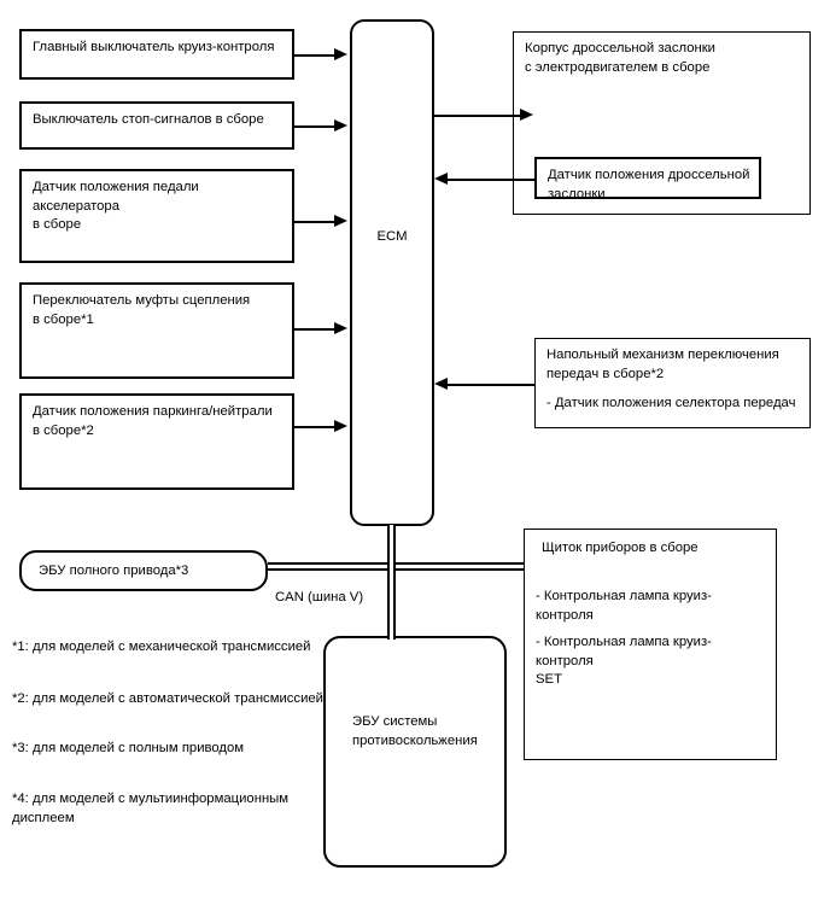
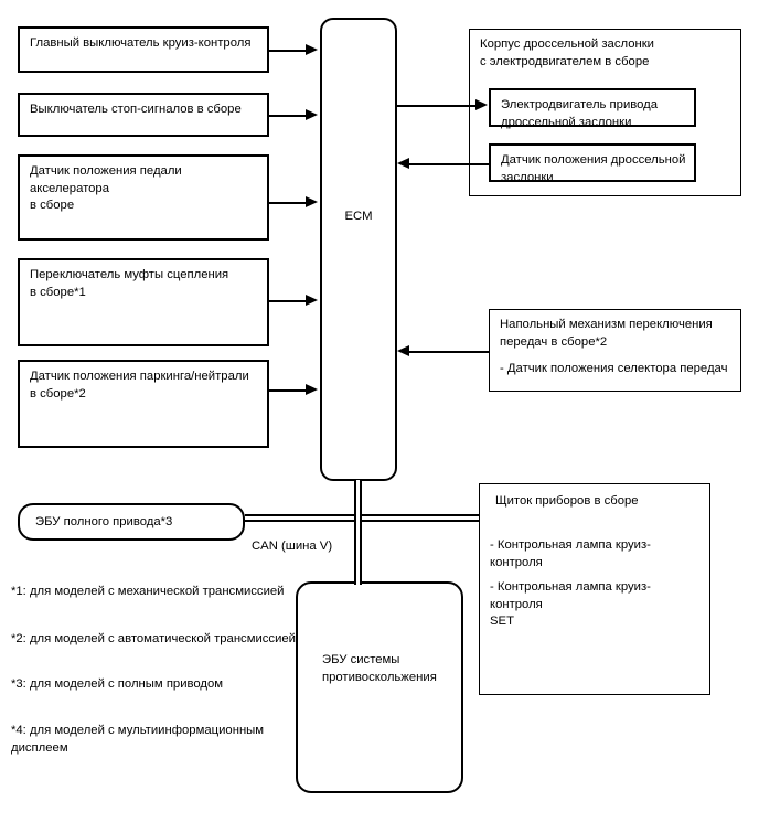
  Главный выключатель круиз-контроля
  Выключатель стоп-сигналов в сборе
  Датчик положения педали акселератора
  в сборе
  Переключатель муфты сцепления
  в сборе*1
  Датчик положения паркинга/нейтрали
  в сборе*2
  ECM
  Корпус дроссельной заслонки
  с электродвигателем в сборе
+ Электродвигатель привода
+ дроссельной заслонки
  Датчик положения дроссельной
  заслонки
  Напольный механизм переключения
  передач в сборе*2
  - Датчик положения селектора передач
  Щиток приборов в сборе
  - Контрольная лампа круиз-контроля
  - Контрольная лампа круиз-контроля
  SET
  ЭБУ полного привода*3
  ЭБУ системы
  противоскольжения
  CAN (шина V)
  *1: для моделей с механической трансмиссией
  *2: для моделей с автоматической трансмиссией
  *3: для моделей с полным приводом
  *4: для моделей с мультиинформационным
  дисплеем
